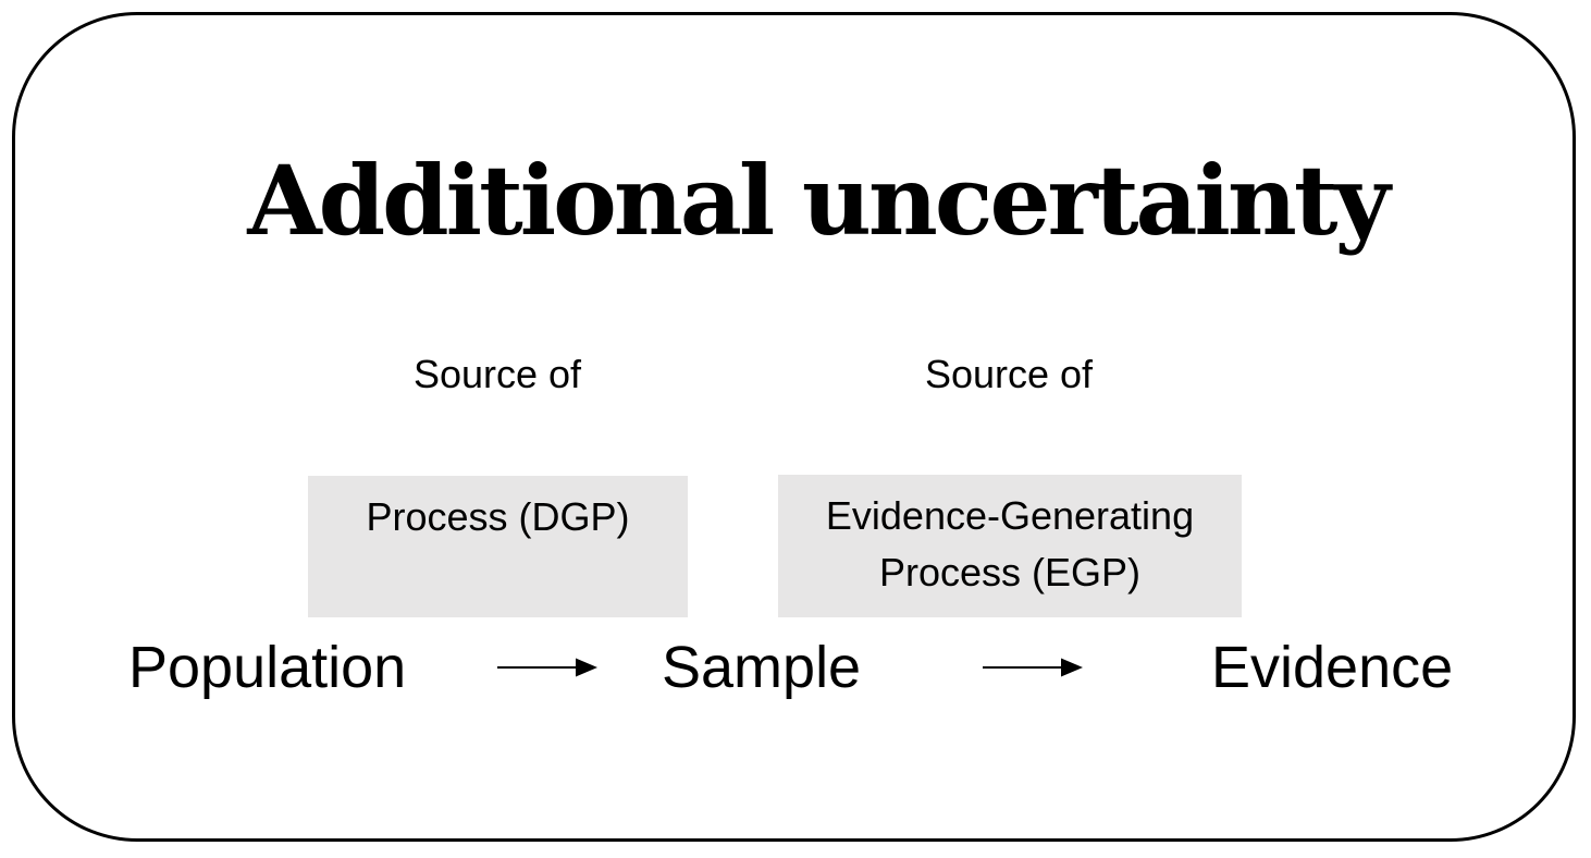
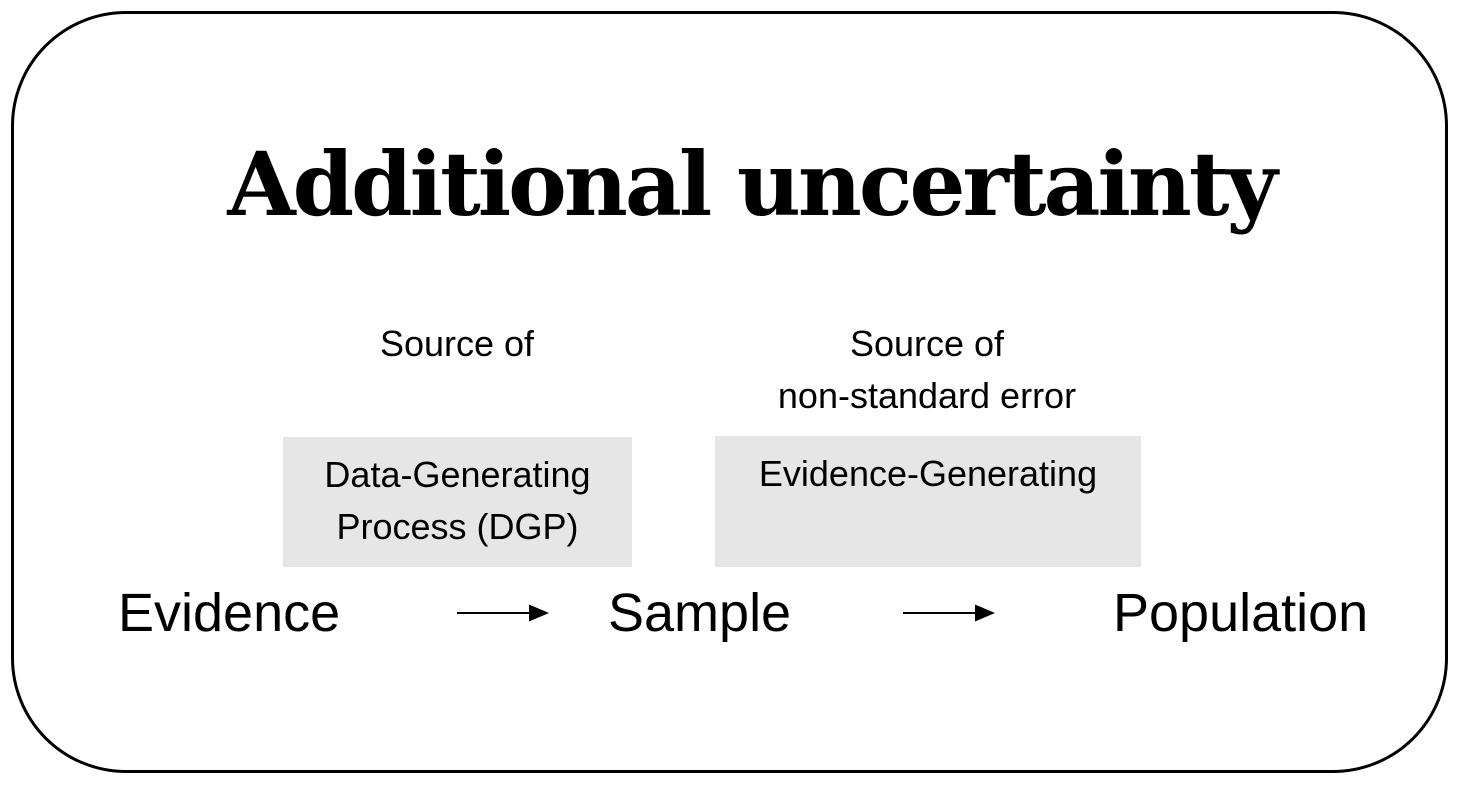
  Additional uncertainty
  Source of
  Source of
+ non-standard error
+ Data-Generating
  Process (DGP)
  Evidence-Generating
- Process (EGP)
- Population
+ Evidence
  Sample
- Evidence
+ Population
